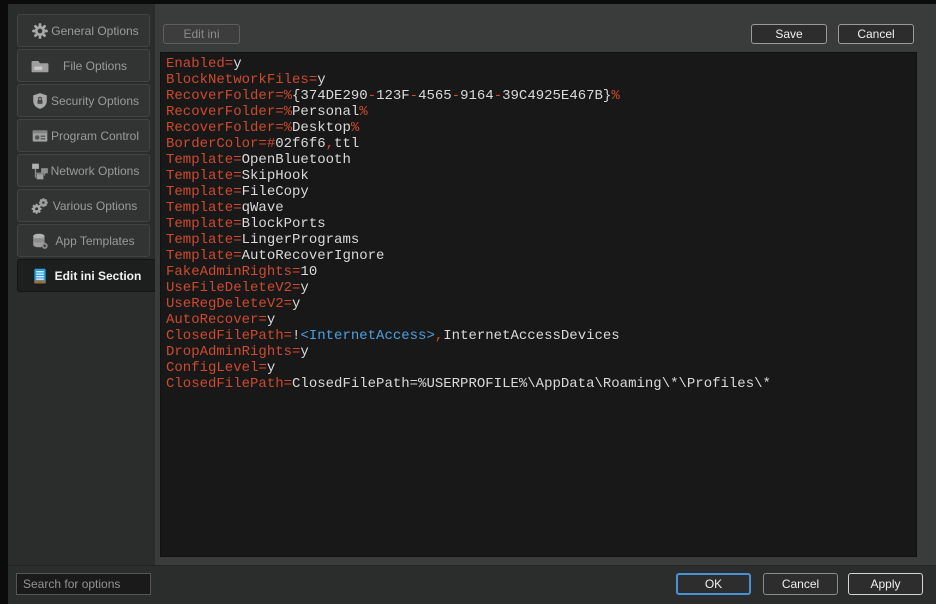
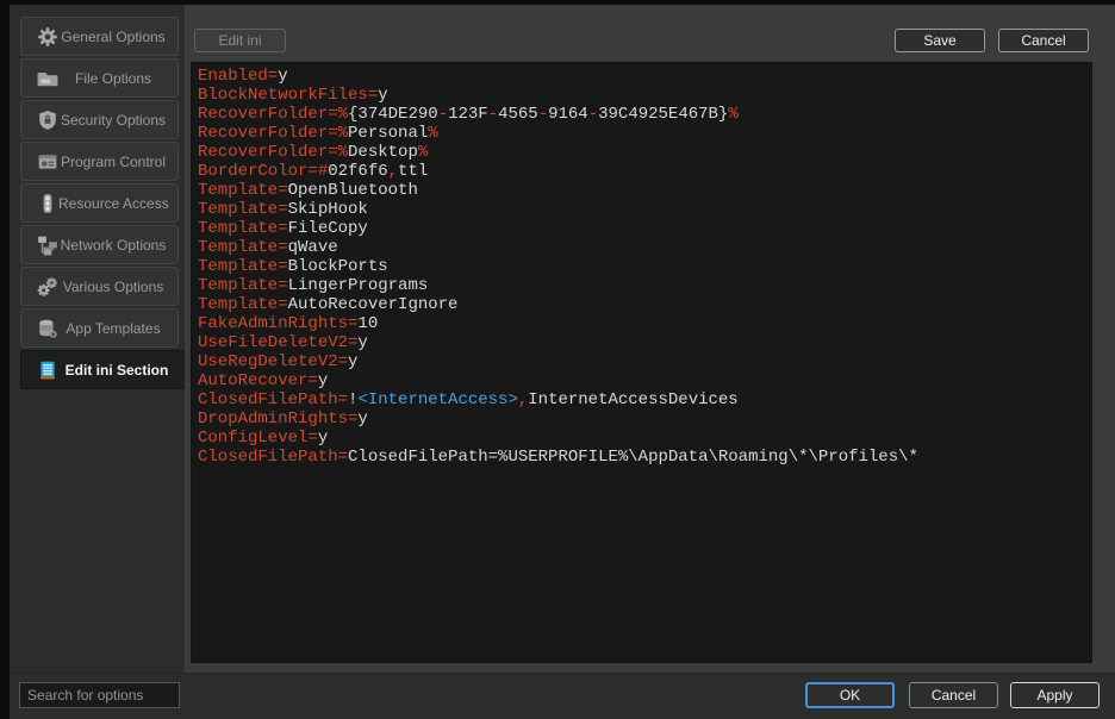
  General Options
  File Options
  Security Options
  Program Control
+ Resource Access
  Network Options
  Various Options
  App Templates
  Edit ini Section
  Edit ini
  Save
  Cancel
  Enabled=y
  BlockNetworkFiles=y
  RecoverFolder=%{374DE290-123F-4565-9164-39C4925E467B}%
  RecoverFolder=%Personal%
  RecoverFolder=%Desktop%
  BorderColor=#02f6f6,ttl
  Template=OpenBluetooth
  Template=SkipHook
  Template=FileCopy
  Template=qWave
  Template=BlockPorts
  Template=LingerPrograms
  Template=AutoRecoverIgnore
  FakeAdminRights=10
  UseFileDeleteV2=y
  UseRegDeleteV2=y
  AutoRecover=y
  ClosedFilePath=!<InternetAccess>,InternetAccessDevices
  DropAdminRights=y
  ConfigLevel=y
  ClosedFilePath=ClosedFilePath=%USERPROFILE%\AppData\Roaming\*\Profiles\*
  Search for options
  OK
  Cancel
  Apply
